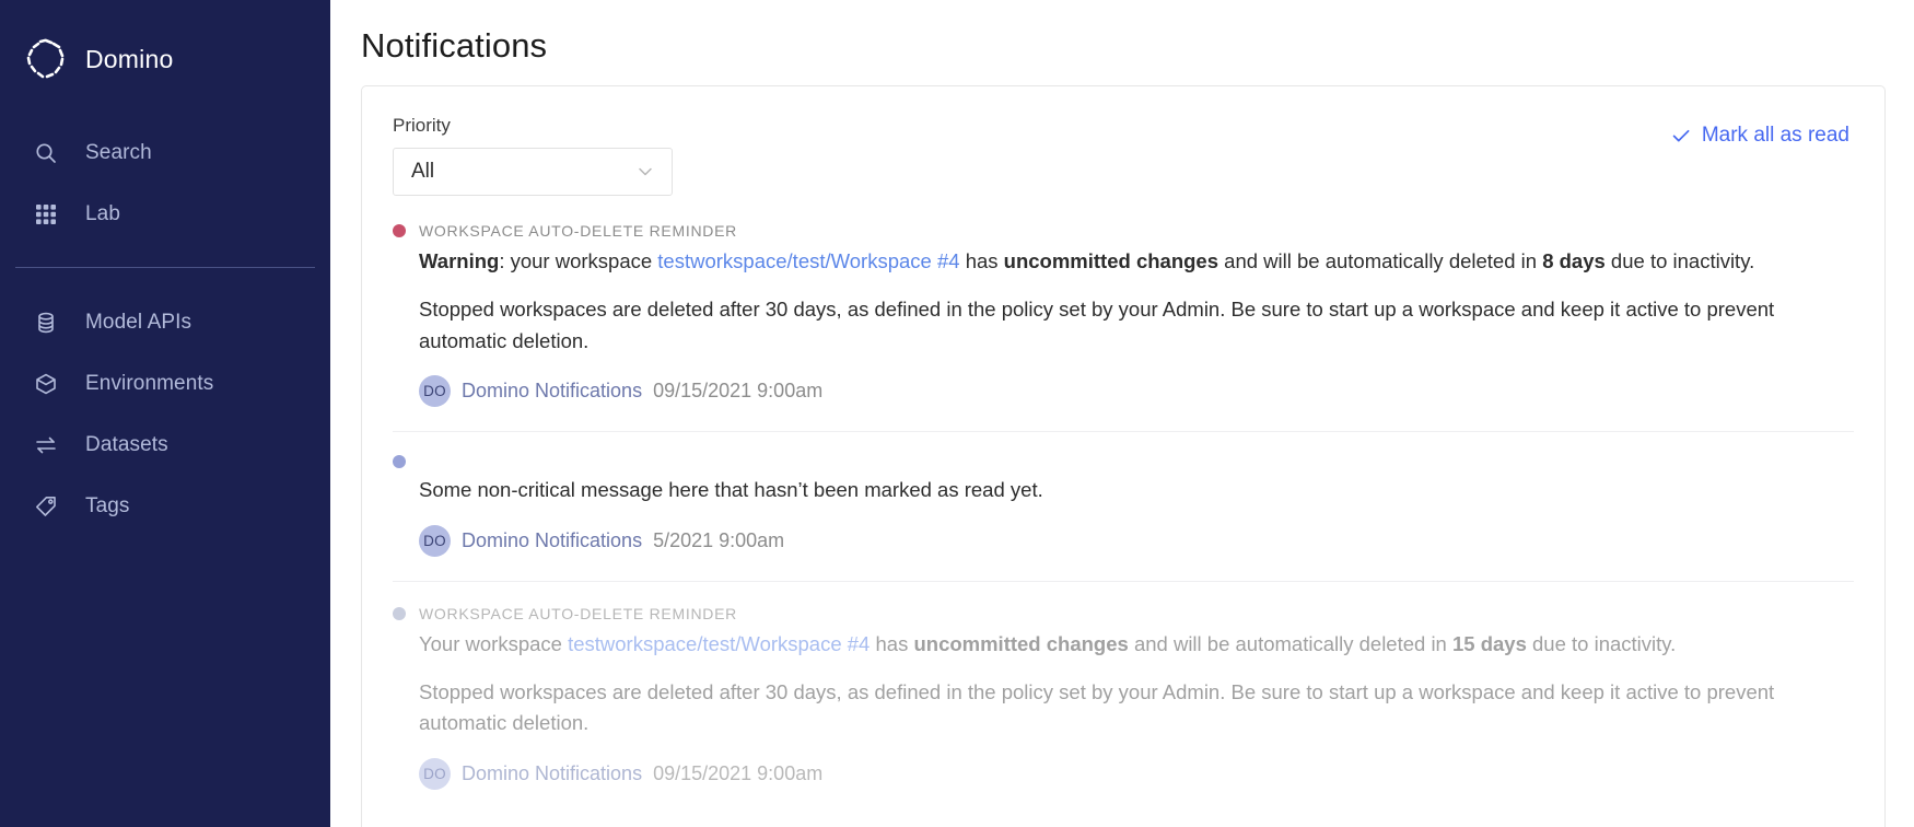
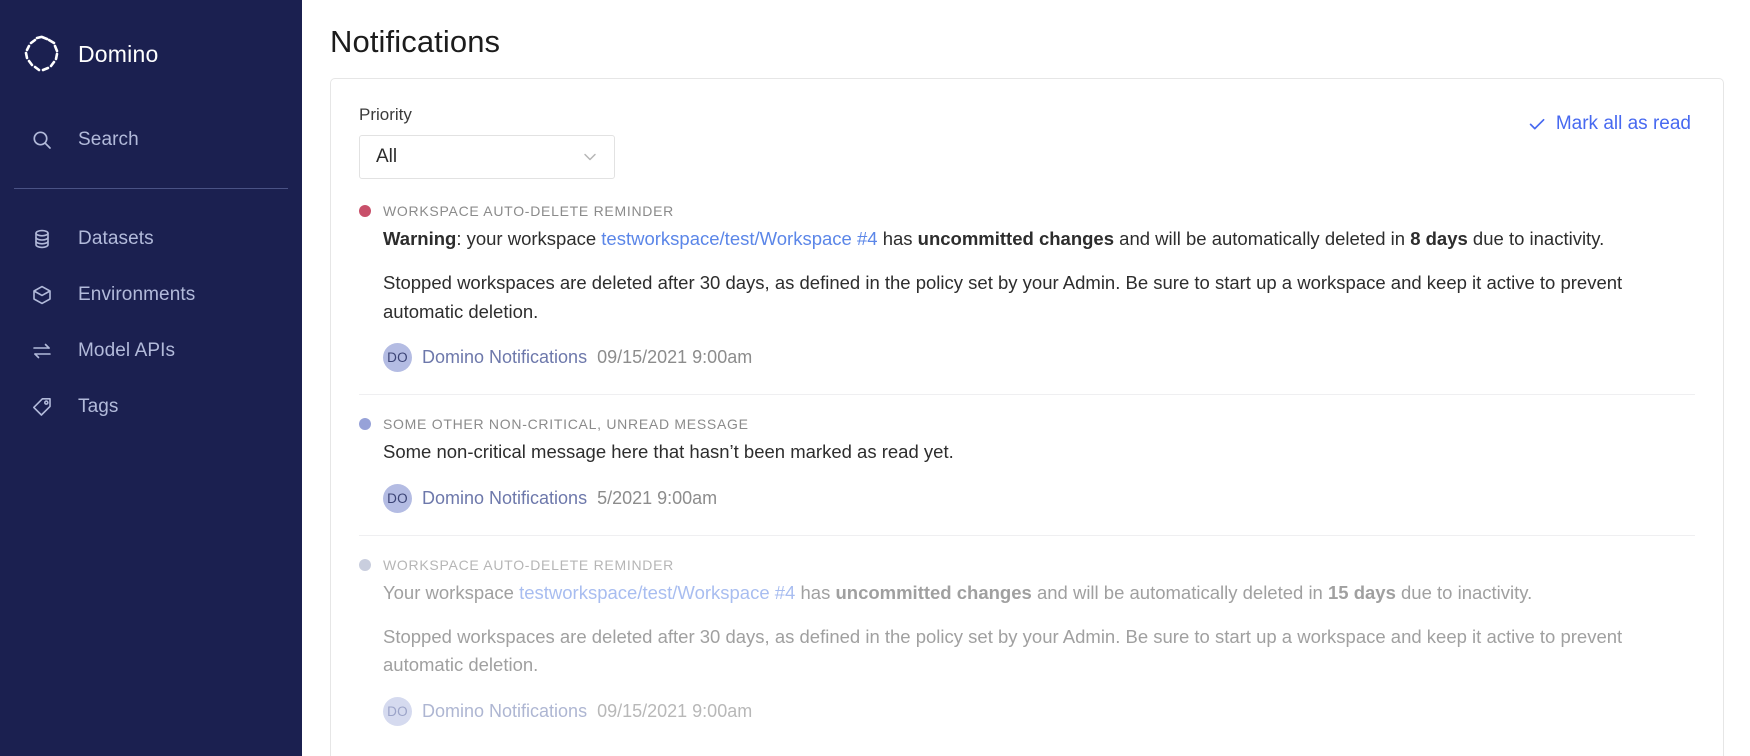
  Domino
  Search
- Lab
- Model APIs
+ Datasets
  Environments
- Datasets
+ Model APIs
  Tags
  Notifications
  Priority
  All
  Mark all as read
  WORKSPACE AUTO-DELETE REMINDER
  Warning: your workspace testworkspace/test/Workspace #4 has uncommitted changes and will be automatically deleted in 8 days due to inactivity.
  Stopped workspaces are deleted after 30 days, as defined in the policy set by your Admin. Be sure to start up a workspace and keep it active to prevent automatic deletion.
  DO
  Domino Notifications
  09/15/2021 9:00am
+ SOME OTHER NON-CRITICAL, UNREAD MESSAGE
  Some non-critical message here that hasn’t been marked as read yet.
  DO
  Domino Notifications
  5/2021 9:00am
  WORKSPACE AUTO-DELETE REMINDER
  Your workspace testworkspace/test/Workspace #4 has uncommitted changes and will be automatically deleted in 15 days due to inactivity.
  Stopped workspaces are deleted after 30 days, as defined in the policy set by your Admin. Be sure to start up a workspace and keep it active to prevent automatic deletion.
  DO
  Domino Notifications
  09/15/2021 9:00am
